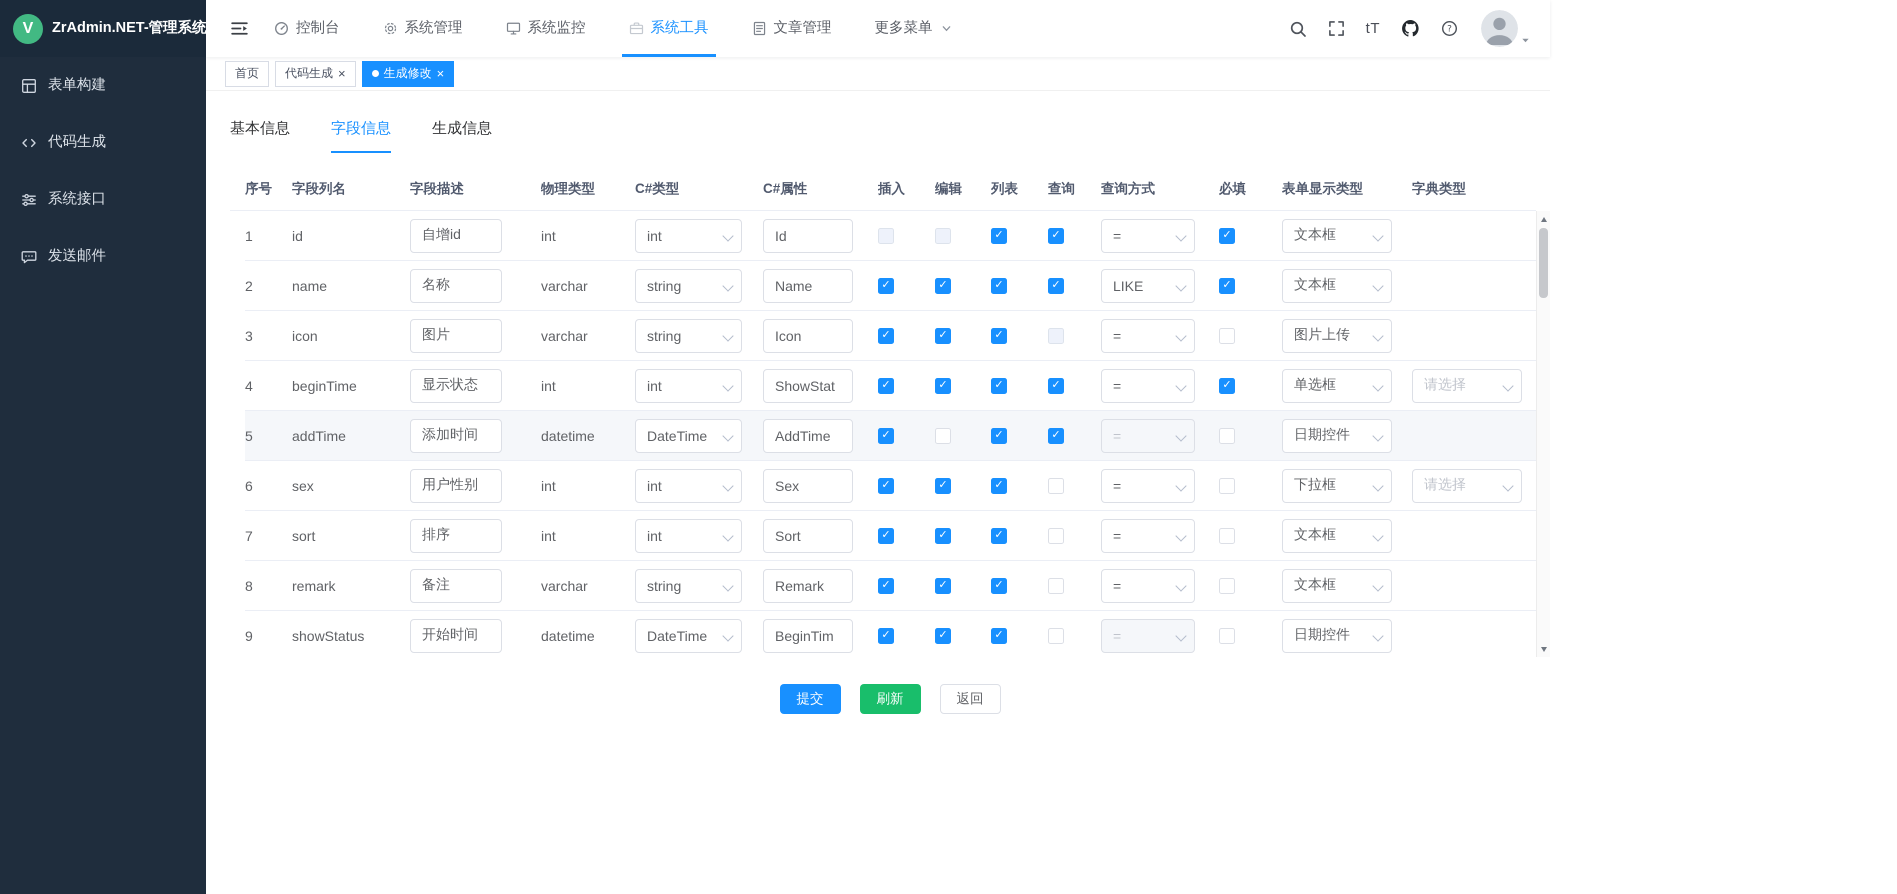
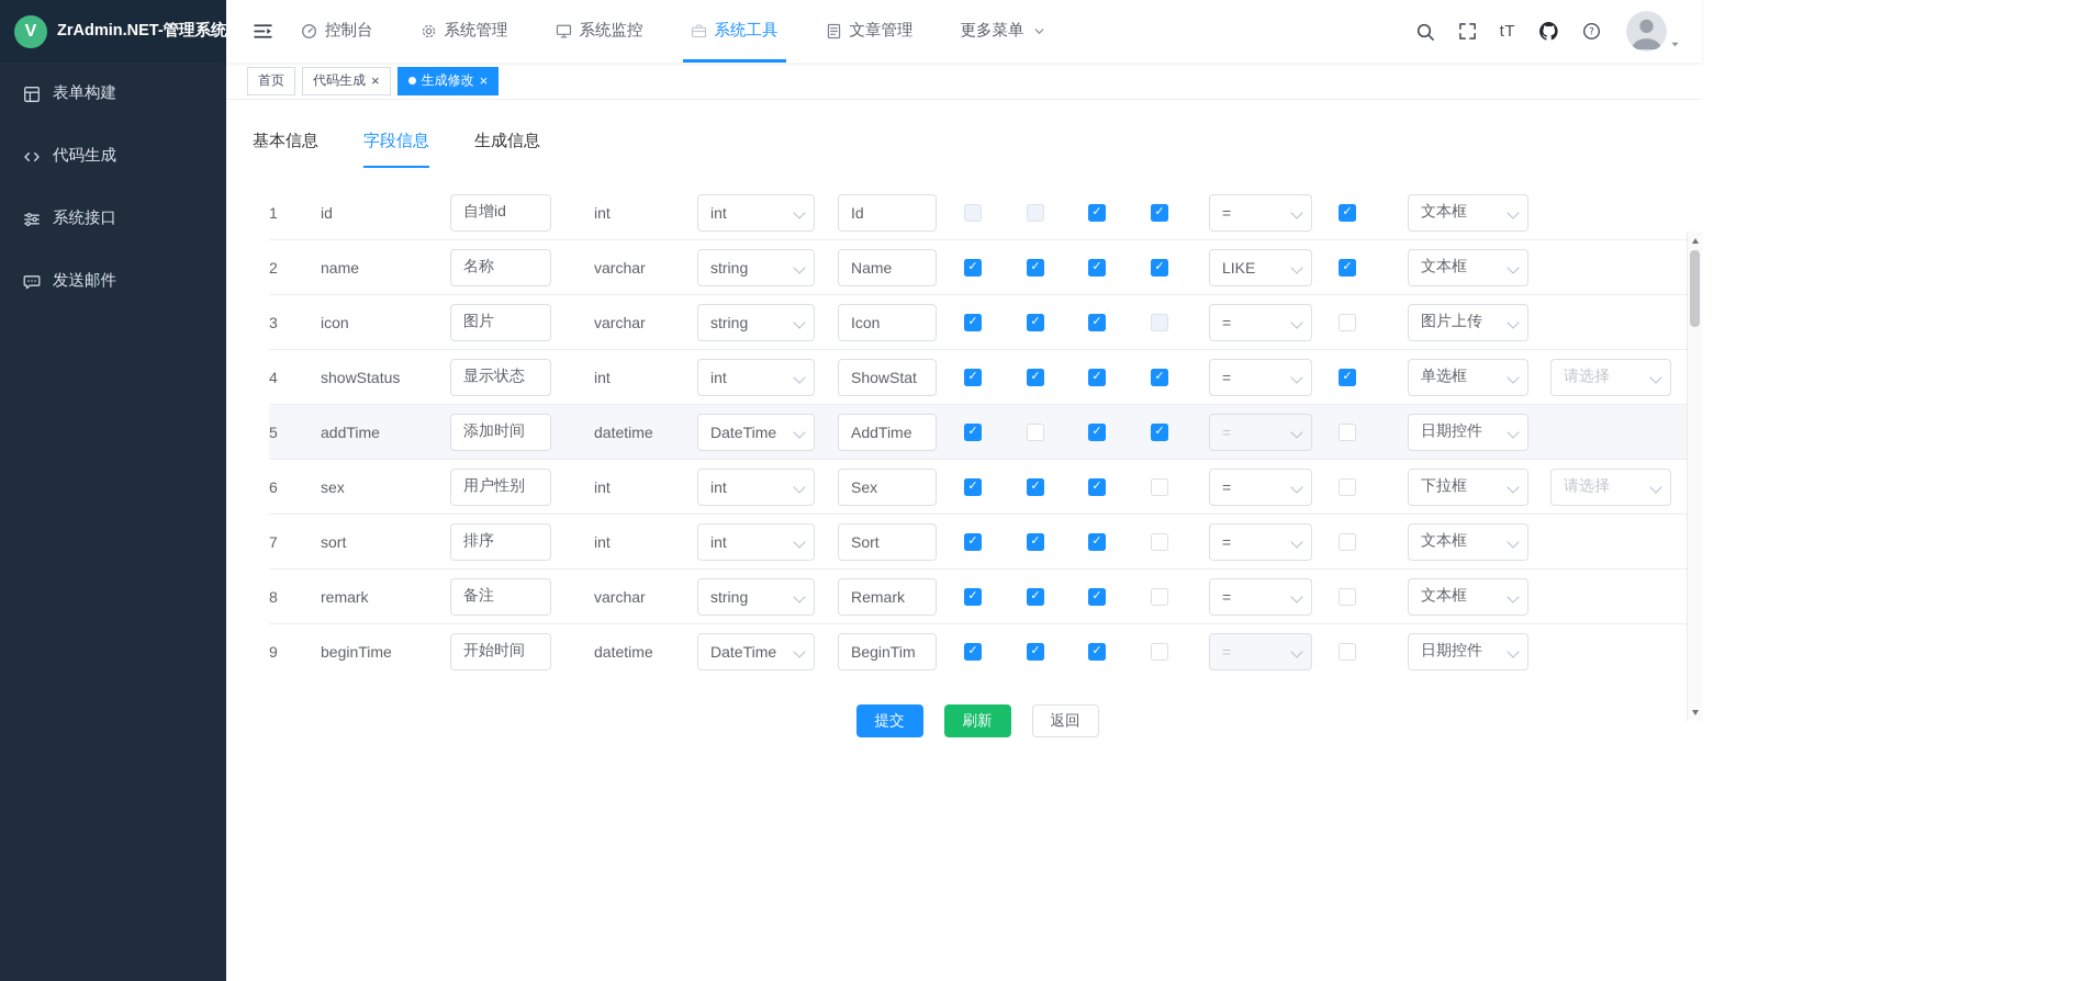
  V
  ZrAdmin.NET-管理系统
  表单构建
  代码生成
  系统接口
  发送邮件
  控制台
  系统管理
  系统监控
  系统工具
  文章管理
  更多菜单
  ?
  首页
  代码生成
  生成修改
  基本信息
  字段信息
  生成信息
- 序号
- 字段列名
- 字段描述
- 物理类型
- C#类型
- C#属性
- 插入
- 编辑
- 列表
- 查询
- 查询方式
- 必填
- 表单显示类型
- 字典类型
  1
  id
  自增id
  int
  int
  Id
  =
  文本框
  2
  name
  名称
  varchar
  string
  Name
  LIKE
  文本框
  3
  icon
  图片
  varchar
  string
  Icon
  =
  图片上传
  4
- beginTime
+ showStatus
  显示状态
  int
  int
  ShowStat
  =
  单选框
  请选择
  5
  addTime
  添加时间
  datetime
  DateTime
  AddTime
  =
  日期控件
  6
  sex
  用户性别
  int
  int
  Sex
  =
  下拉框
  请选择
  7
  sort
  排序
  int
  int
  Sort
  =
  文本框
  8
  remark
  备注
  varchar
  string
  Remark
  =
  文本框
  9
- showStatus
+ beginTime
  开始时间
  datetime
  DateTime
  BeginTim
  =
  日期控件
  提交
  刷新
  返回
